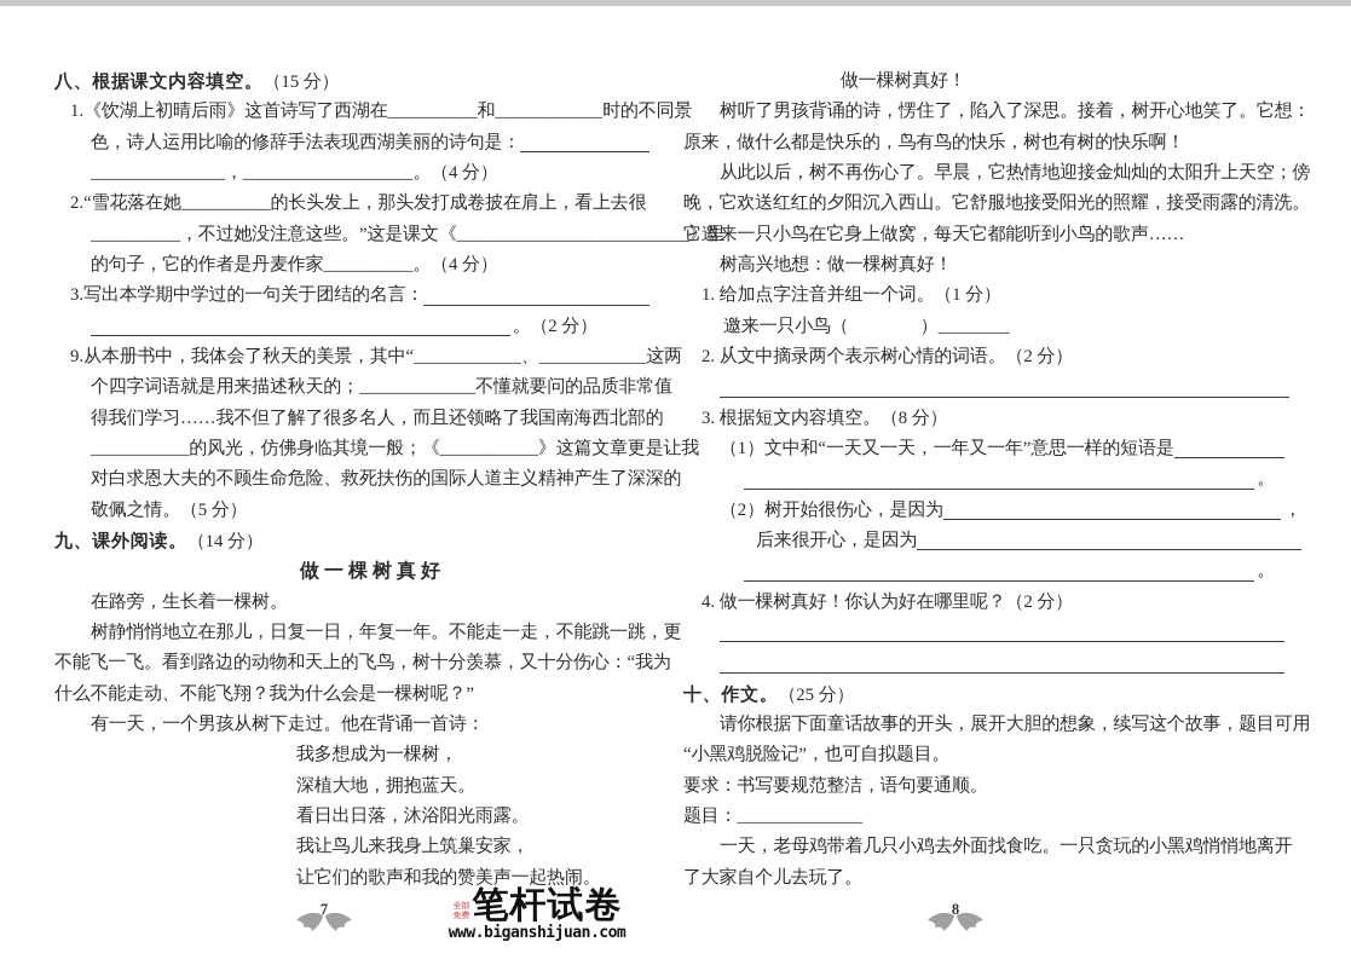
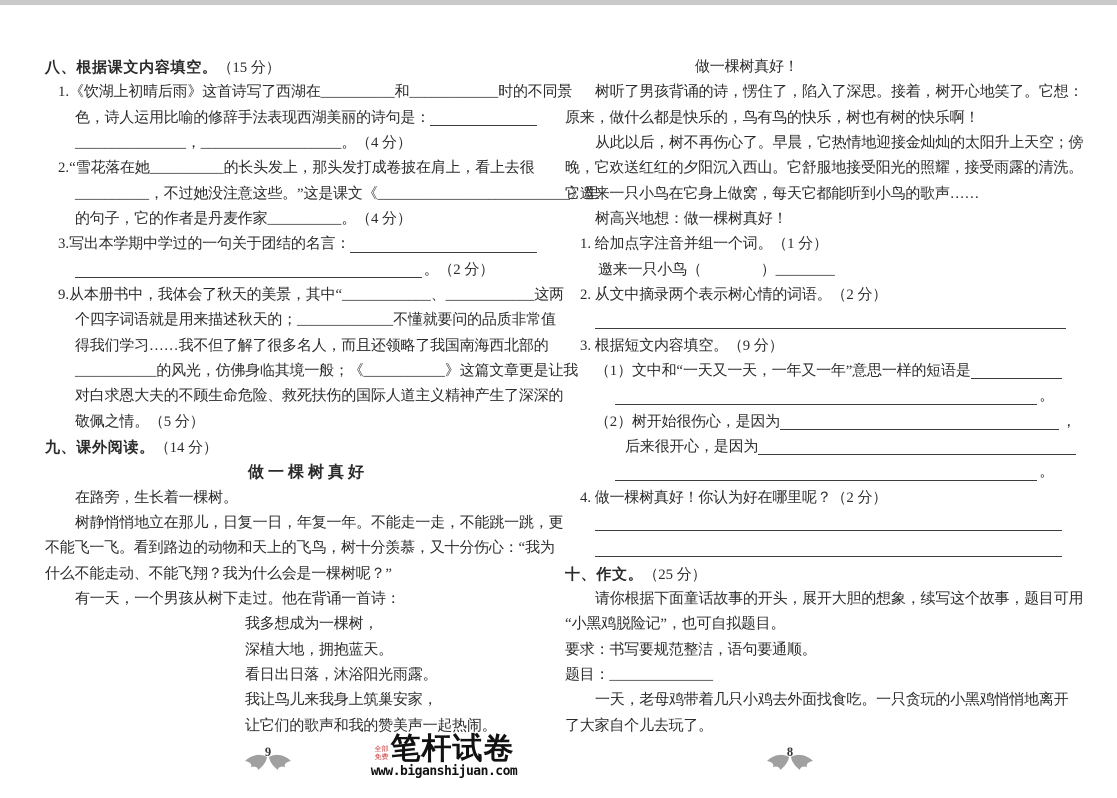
  八、根据课文内容填空。（15 分）
  1.《饮湖上初晴后雨》这首诗写了西湖在__________和____________时的不同
  色，诗人运用比喻的修辞手法表现西湖美丽的诗句是：
  _______________，___________________。（4 分）
  2.“雪花落在她__________的长头发上，那头发打成卷披在肩上，看上去很
  __________，不过她没注意这些。”这是课文《__________________________
  的句子，它的作者是丹麦作家__________。（4 分）
  3.写出本学期中学过的一句关于团结的名言：
  。（2 分）
  9.从本册书中，我体会了秋天的美景，其中“____________、____________这两
  个四字词语就是用来描述秋天的；_____________不懂就要问的品质非常值
  得我们学习……我不但了解了很多名人，而且还领略了我国南海西北部的
  ___________的风光，仿佛身临其境一般；《___________》这篇文章更是让
  对白求恩大夫的不顾生命危险、救死扶伤的国际人道主义精神产生了深深的
  敬佩之情。（5 分）
  九、课外阅读。（14 分）
  做一棵树真好
  在路旁，生长着一棵树。
  树静悄悄地立在那儿，日复一日，年复一年。不能走一走，不能跳一跳，更
  不能飞一飞。看到路边的动物和天上的飞鸟，树十分羡慕，又十分伤心：“我为
  什么不能走动、不能飞翔？我为什么会是一棵树呢？”
  有一天，一个男孩从树下走过。他在背诵一首诗：
  我多想成为一棵树，
  深植大地，拥抱蓝天。
  看日出日落，沐浴阳光雨露。
  我让鸟儿来我身上筑巢安家，
  让它们的歌声和我的赞美声一起热闹。
  做一棵树真好！
  树听了男孩背诵的诗，愣住了，陷入了深思。接着，树开心地笑了。它想：
  原来，做什么都是快乐的，鸟有鸟的快乐，树也有树的快乐啊！
  从此以后，树不再伤心了。早晨，它热情地迎接金灿灿的太阳升上天空；傍
  晚，它欢送红红的夕阳沉入西山。它舒服地接受阳光的照耀，接受雨露的清洗。
  它邀来一只小鸟在它身上做窝，每天它都能听到小鸟的歌声……
  树高兴地想：做一棵树真好！
  1. 给加点字注音并组一个词。（1 分）
  邀来一只小鸟（ ）________
  2. 从文中摘录两个表示树心情的词语。（2 分）
- 3. 根据短文内容填空。（8 分）
+ 3. 根据短文内容填空。（9 分）
  （1）文中和“一天又一天，一年又一年”意思一样的短语是
  。
  （2）树开始很伤心，是因为
  ，
  后来很开心，是因为
  。
  4. 做一棵树真好！你认为好在哪里呢？（2 分）
  十、作文。（25 分）
  请你根据下面童话故事的开头，展开大胆的想象，续写这个故事，题目可用
  “小黑鸡脱险记”，也可自拟题目。
  要求：书写要规范整洁，语句要通顺。
  题目：______________
  一天，老母鸡带着几只小鸡去外面找食吃。一只贪玩的小黑鸡悄悄地离开
  了大家自个儿去玩了。
- 7
+ 9
  8
  笔杆试卷
  www.biganshijuan.com
